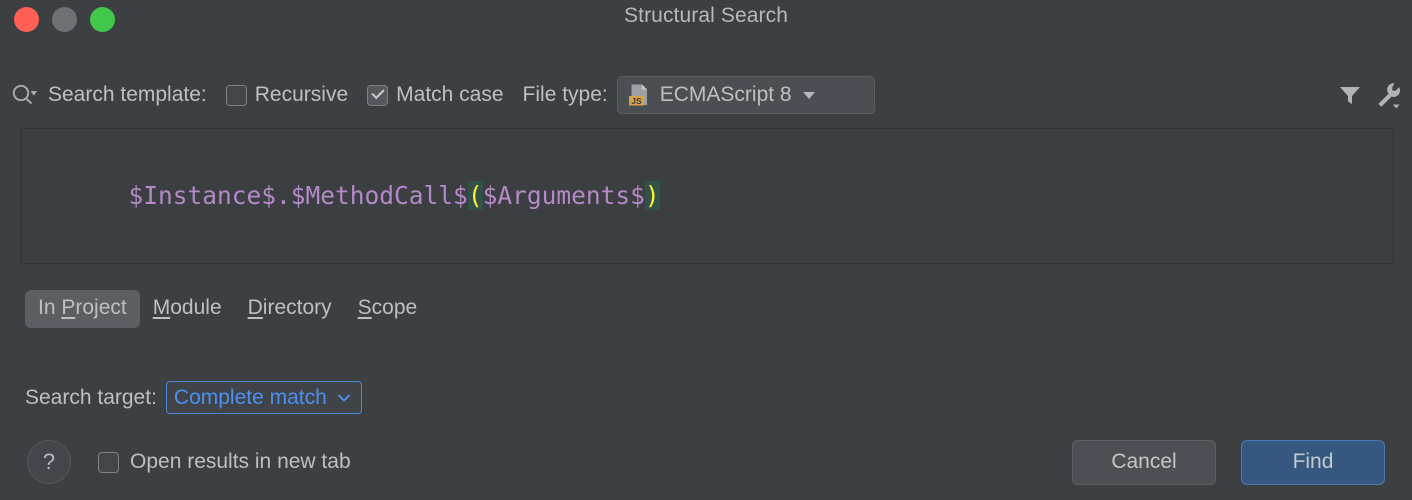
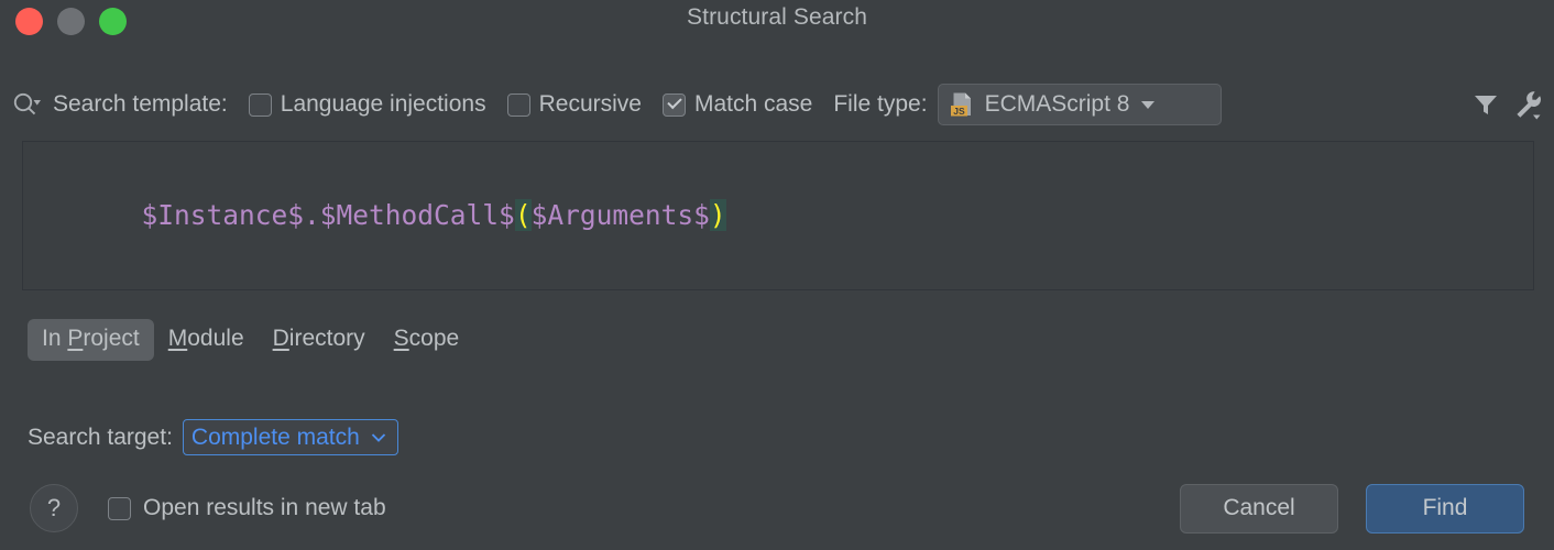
  Structural Search
  Search template:
+ Language injections
  Recursive
  Match case
  File type:
  JS
  ECMAScript 8
  $Instance$.$MethodCall$($Arguments$)
  In Project
  Module
  Directory
  Scope
  Search target:
  Complete match
  ?
  Open results in new tab
  Cancel
  Find
